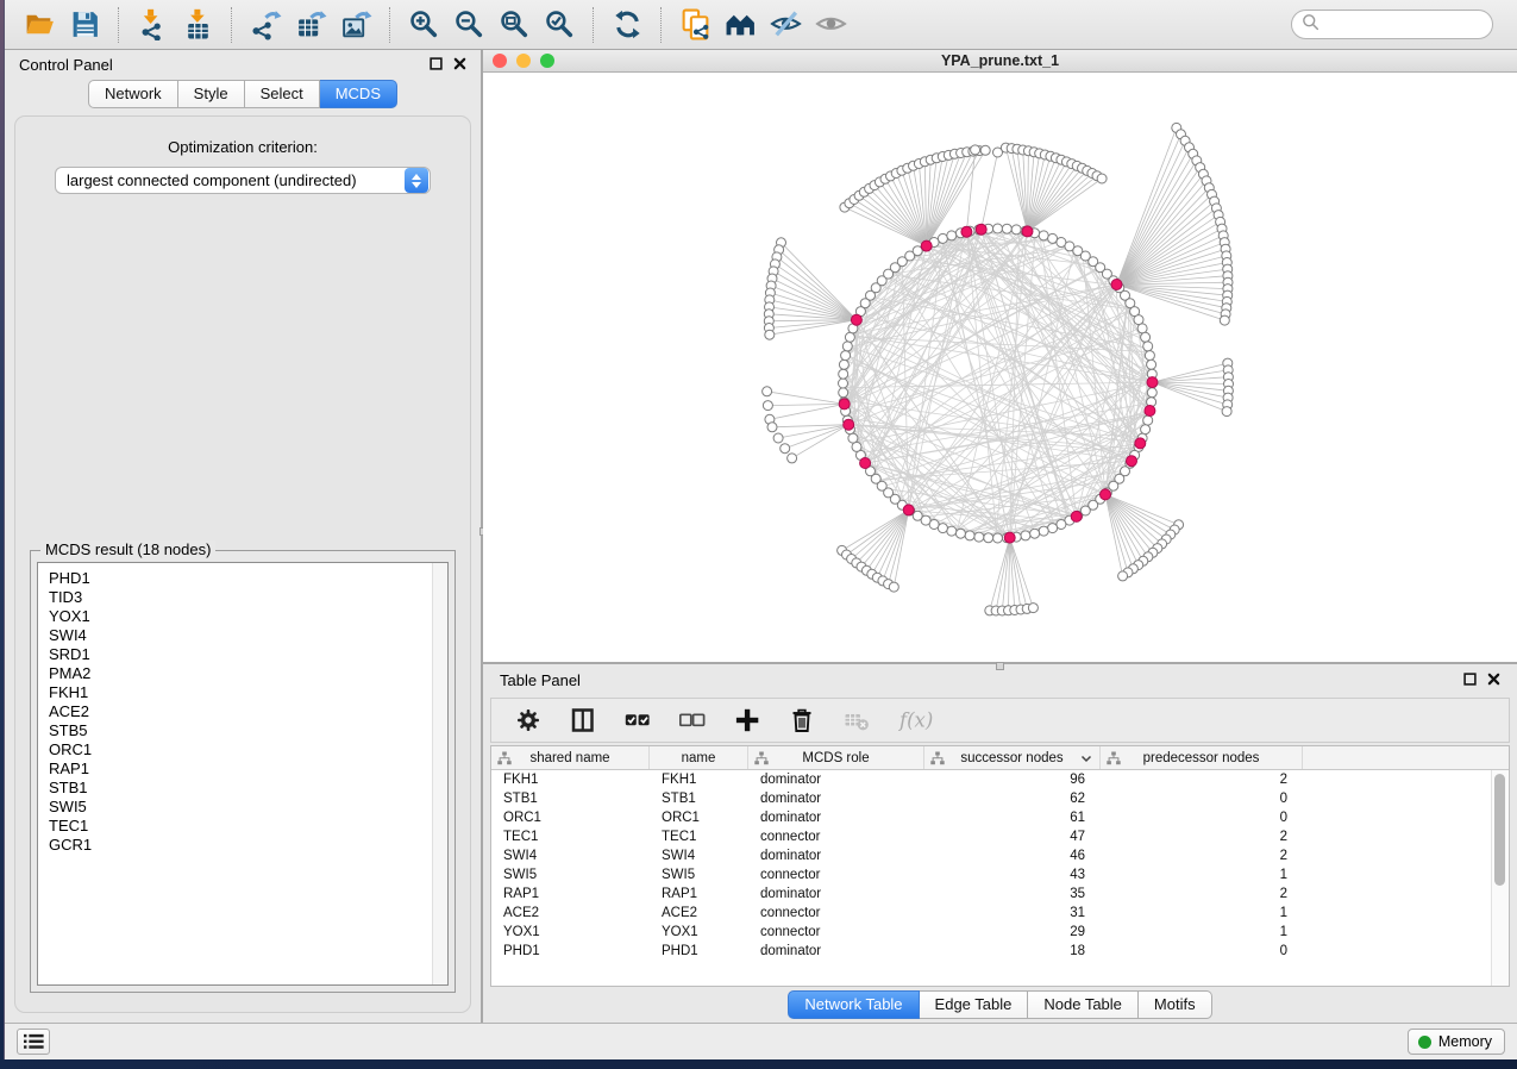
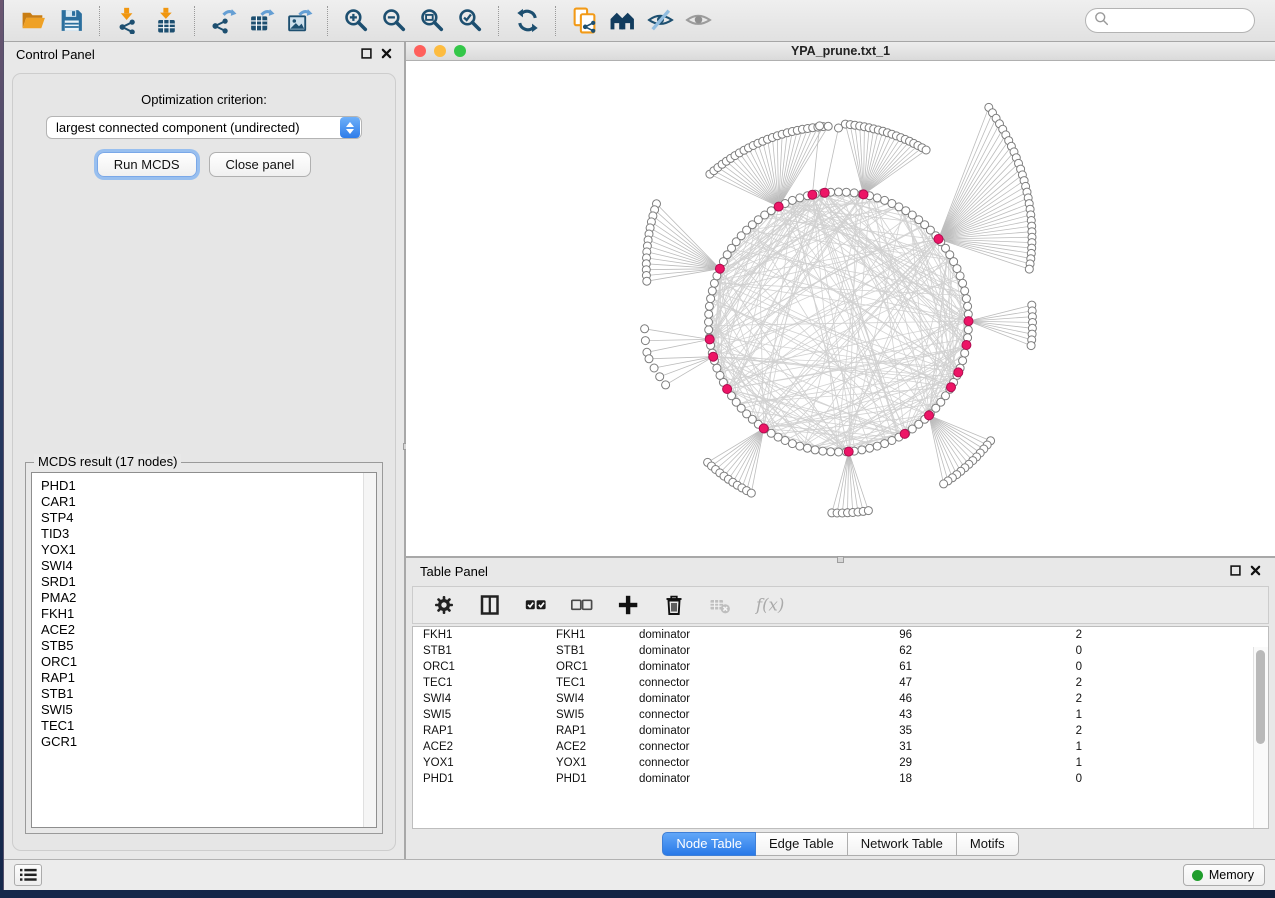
  Control Panel
- Network
- Style
- Select
- MCDS
  Optimization criterion:
  largest connected component (undirected)
+ Run MCDS
+ Close panel
- MCDS result (18 nodes)
+ MCDS result (17 nodes)
  PHD1
+ CAR1
+ STP4
  TID3
  YOX1
  SWI4
  SRD1
  PMA2
  FKH1
  ACE2
  STB5
  ORC1
  RAP1
  STB1
  SWI5
  TEC1
  GCR1
  YPA_prune.txt_1
  Table Panel
  f(x)
- shared name
- name
- MCDS role
- successor nodes
- predecessor nodes
  FKH1
  FKH1
  dominator
  96
  2
  STB1
  STB1
  dominator
  62
  0
  ORC1
  ORC1
  dominator
  61
  0
  TEC1
  TEC1
  connector
  47
  2
  SWI4
  SWI4
  dominator
  46
  2
  SWI5
  SWI5
  connector
  43
  1
  RAP1
  RAP1
  dominator
  35
  2
  ACE2
  ACE2
  connector
  31
  1
  YOX1
  YOX1
  connector
  29
  1
  PHD1
  PHD1
  dominator
  18
  0
- Network Table
+ Node Table
  Edge Table
- Node Table
+ Network Table
  Motifs
  Memory
